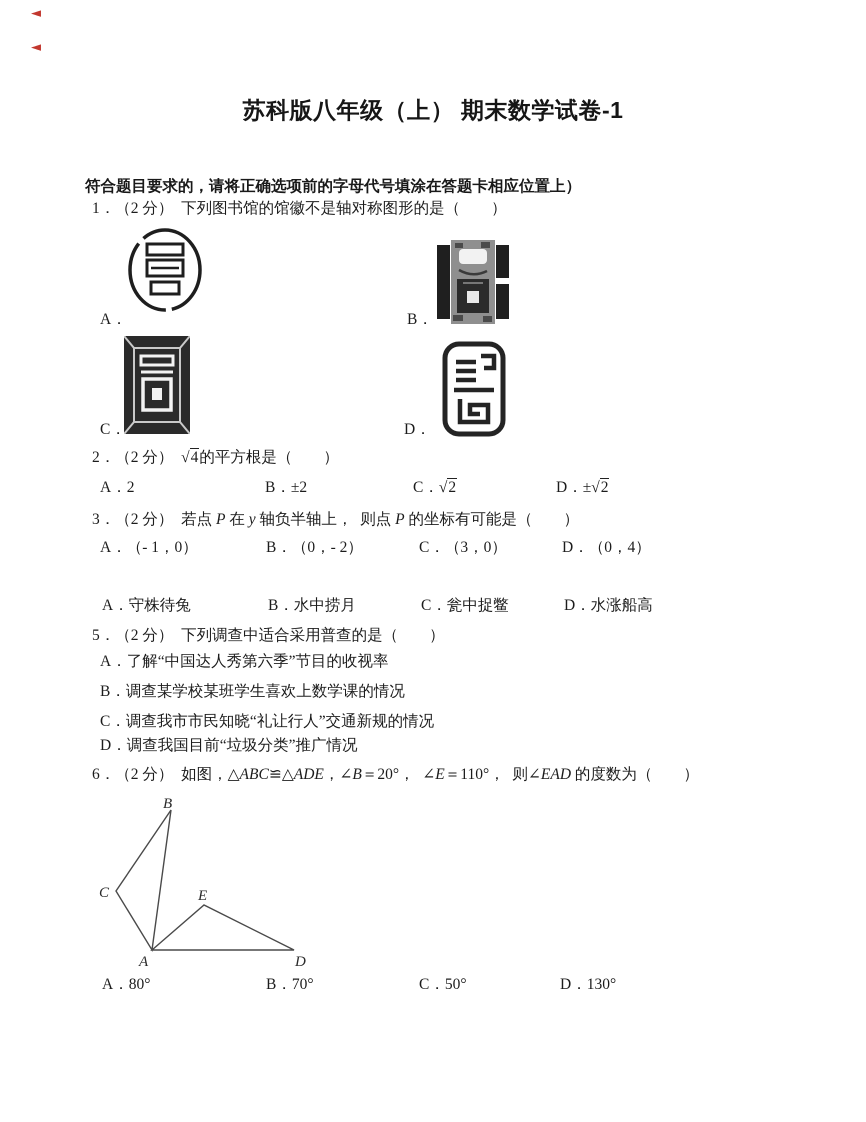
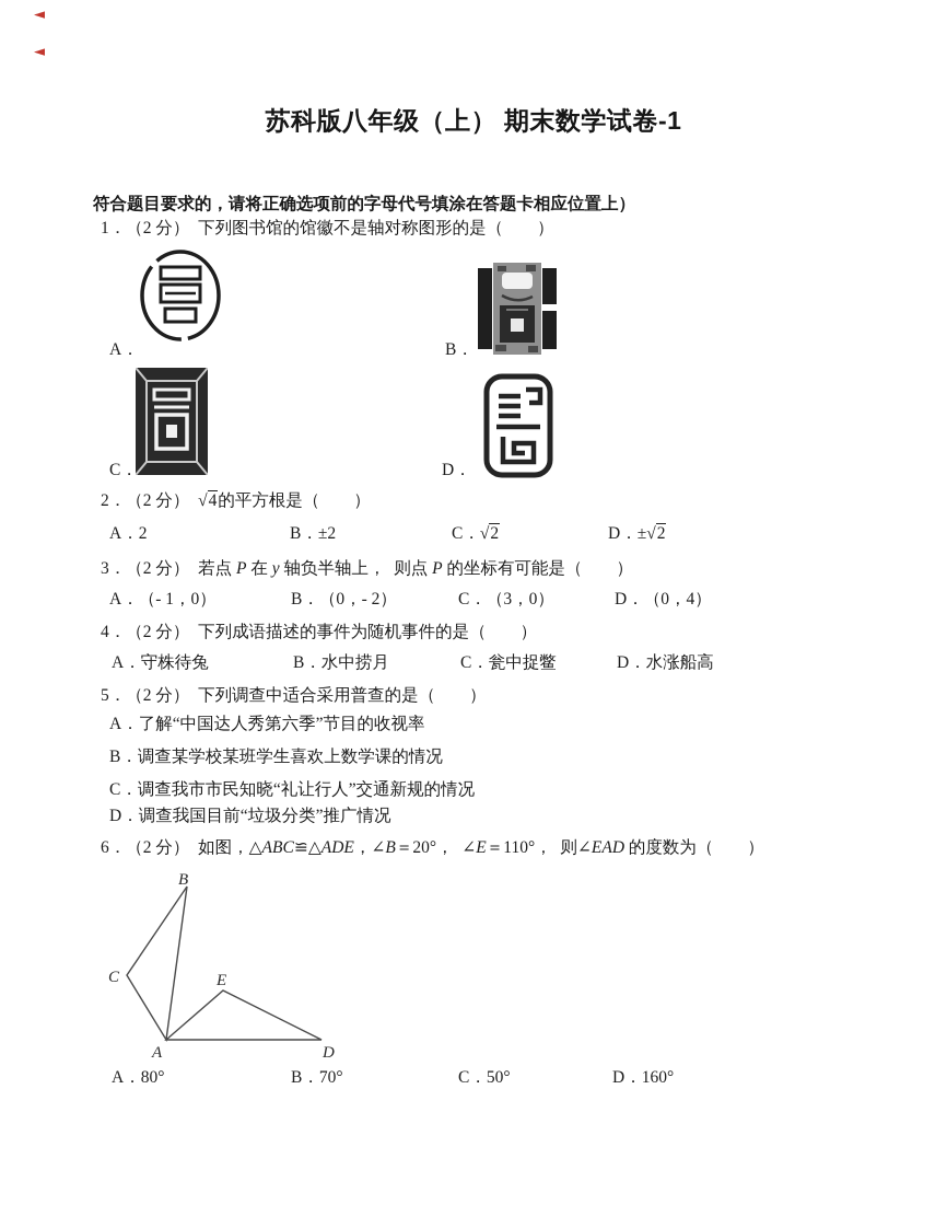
  ◄
  ◄
  苏科版八年级（上） 期末数学试卷-1
  符合题目要求的，请将正确选项前的字母代号填涂在答题卡相应位置上）
  1．（2 分） 下列图书馆的馆徽不是轴对称图形的是（ ）
  A．
  B．
  C．
  D．
  2．（2 分） √4的平方根是（ ）
  A．2
  B．±2
  C．√2
  D．±√2
  3．（2 分） 若点 P 在 y 轴负半轴上， 则点 P 的坐标有可能是（ ）
  A．（- 1，0）
  B．（0，- 2）
  C．（3，0）
  D．（0，4）
+ 4．（2 分） 下列成语描述的事件为随机事件的是（ ）
  A．守株待兔
  B．水中捞月
  C．瓮中捉鳖
  D．水涨船高
  5．（2 分） 下列调查中适合采用普查的是（ ）
  A．了解“中国达人秀第六季”节目的收视率
  B．调查某学校某班学生喜欢上数学课的情况
  C．调查我市市民知晓“礼让行人”交通新规的情况
  D．调查我国目前“垃圾分类”推广情况
  6．（2 分） 如图，△ABC≌△ADE，∠B＝20°， ∠E＝110°， 则∠EAD 的度数为（ ）
  B
  C
  E
  A
  D
  A．80°
  B．70°
  C．50°
- D．130°
+ D．160°
